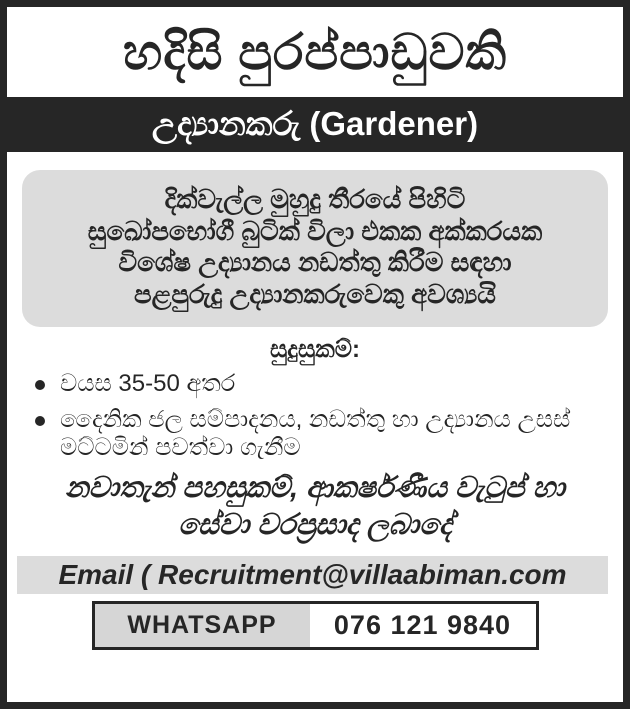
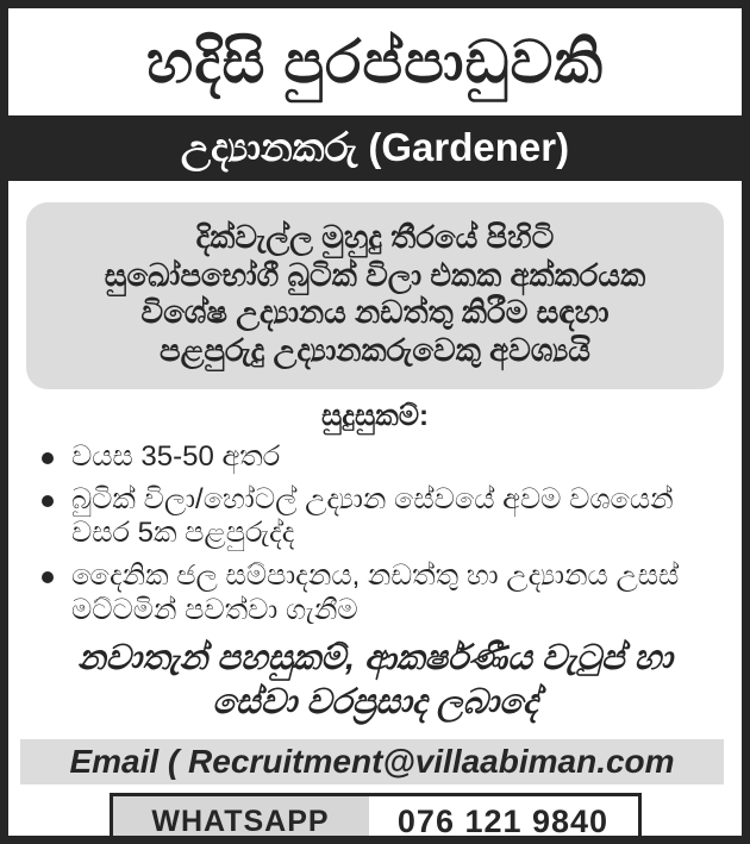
  හදිසි පුරප්පාඩුවකි
  උද්‍යානකරු (Gardener)
  දික්වැල්ල මුහුදු තීරයේ පිහිටි
  සුඛෝපභෝගී බුටික් විලා එකක අක්කරයක
  විශේෂ උද්‍යානය නඩත්තු කිරීම සඳහා
  පළපුරුදු උද්‍යානකරුවෙකු අවශ්‍යයි
  සුදුසුකම්:
  වයස 35-50 අතර
+ බුටික් විලා/හෝටල් උද්‍යාන සේවයේ අවම වශයෙන් වසර 5ක පළපුරුද්ද
  දෛනික ජල සම්පාදනය, නඩත්තු හා උද්‍යානය උසස් මට්ටමින් පවත්වා ගැනීම
  නවාතැන් පහසුකම්, ආකර්ෂණීය වැටුප් හා
  සේවා වරප්‍රසාද ලබාදේ
  Email ( Recruitment@villaabiman.com
  WHATSAPP
  076 121 9840
